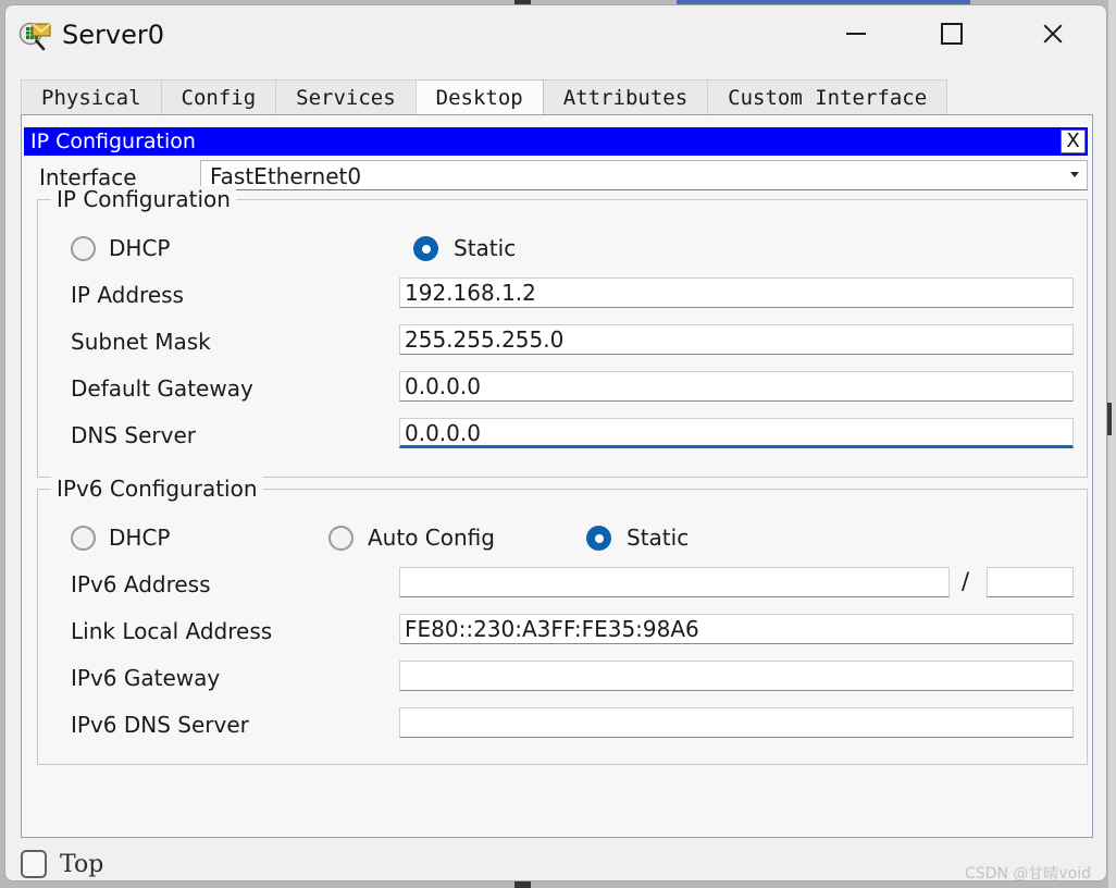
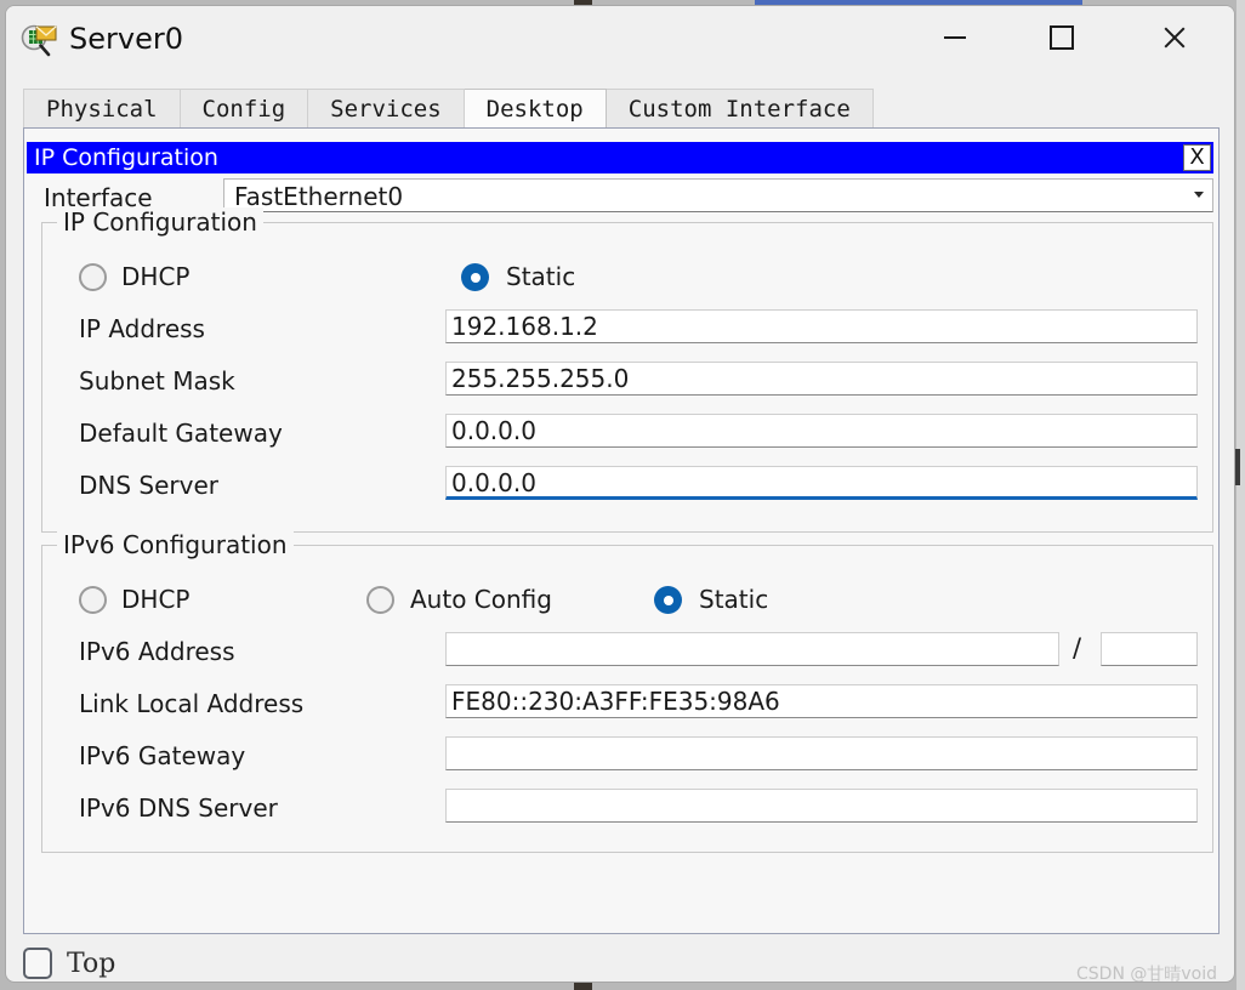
  Server0
  Physical
  Config
  Services
  Desktop
- Attributes
  Custom Interface
  IP Configuration
  X
  Interface
  FastEthernet0
  IP Configuration
  DHCP
  Static
  IP Address
  192.168.1.2
  Subnet Mask
  255.255.255.0
  Default Gateway
  0.0.0.0
  DNS Server
  0.0.0.0
  IPv6 Configuration
  DHCP
  Auto Config
  Static
  IPv6 Address
  /
  Link Local Address
  FE80::230:A3FF:FE35:98A6
  IPv6 Gateway
  IPv6 DNS Server
  Top
  CSDN @甘晴void
